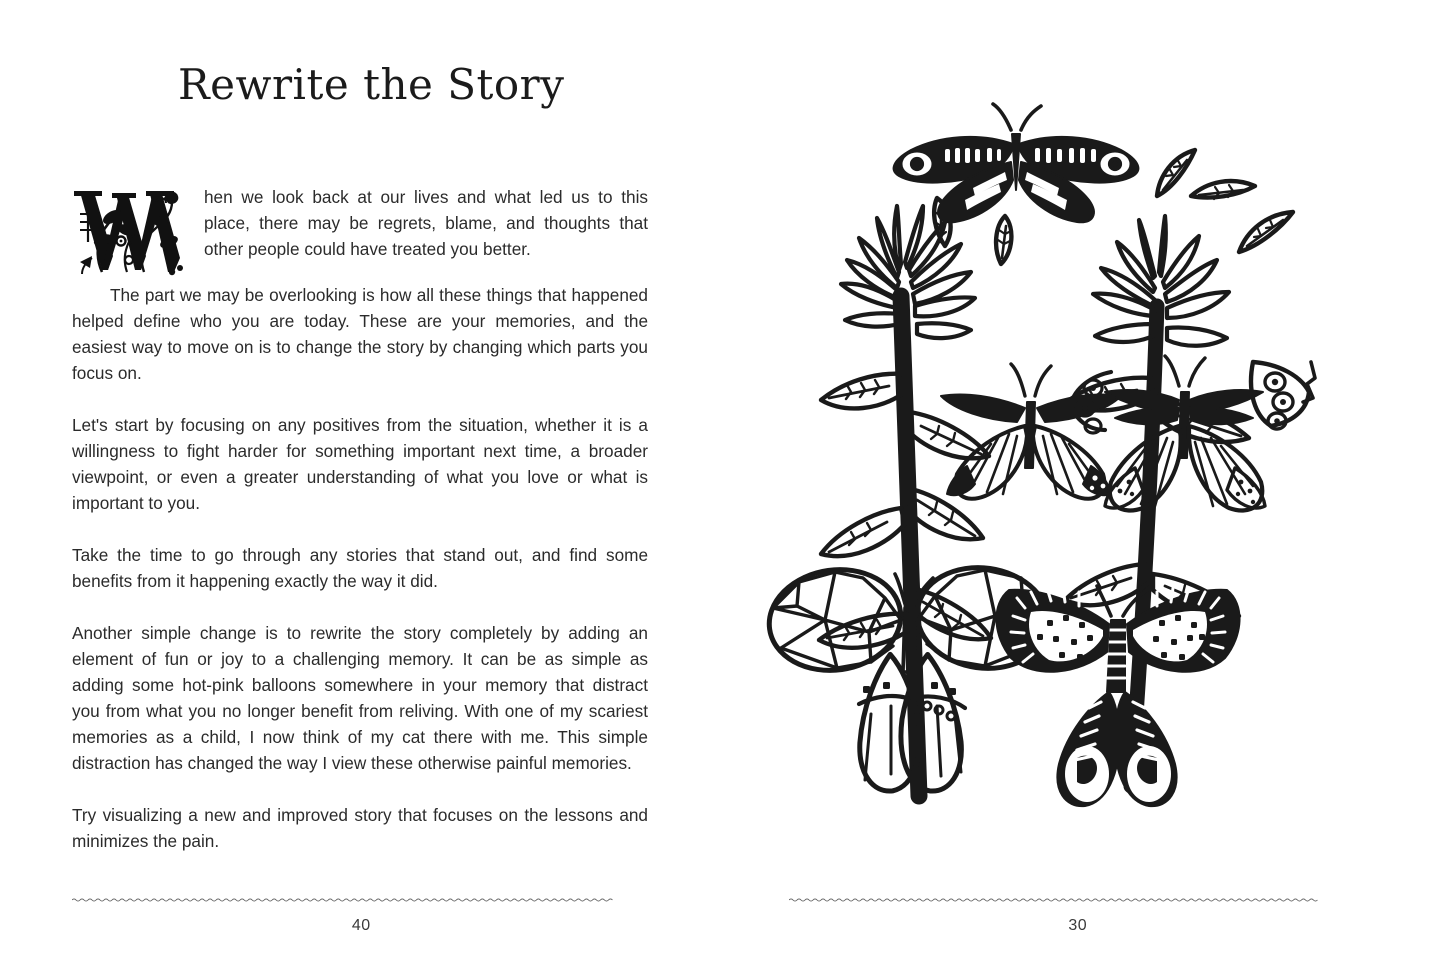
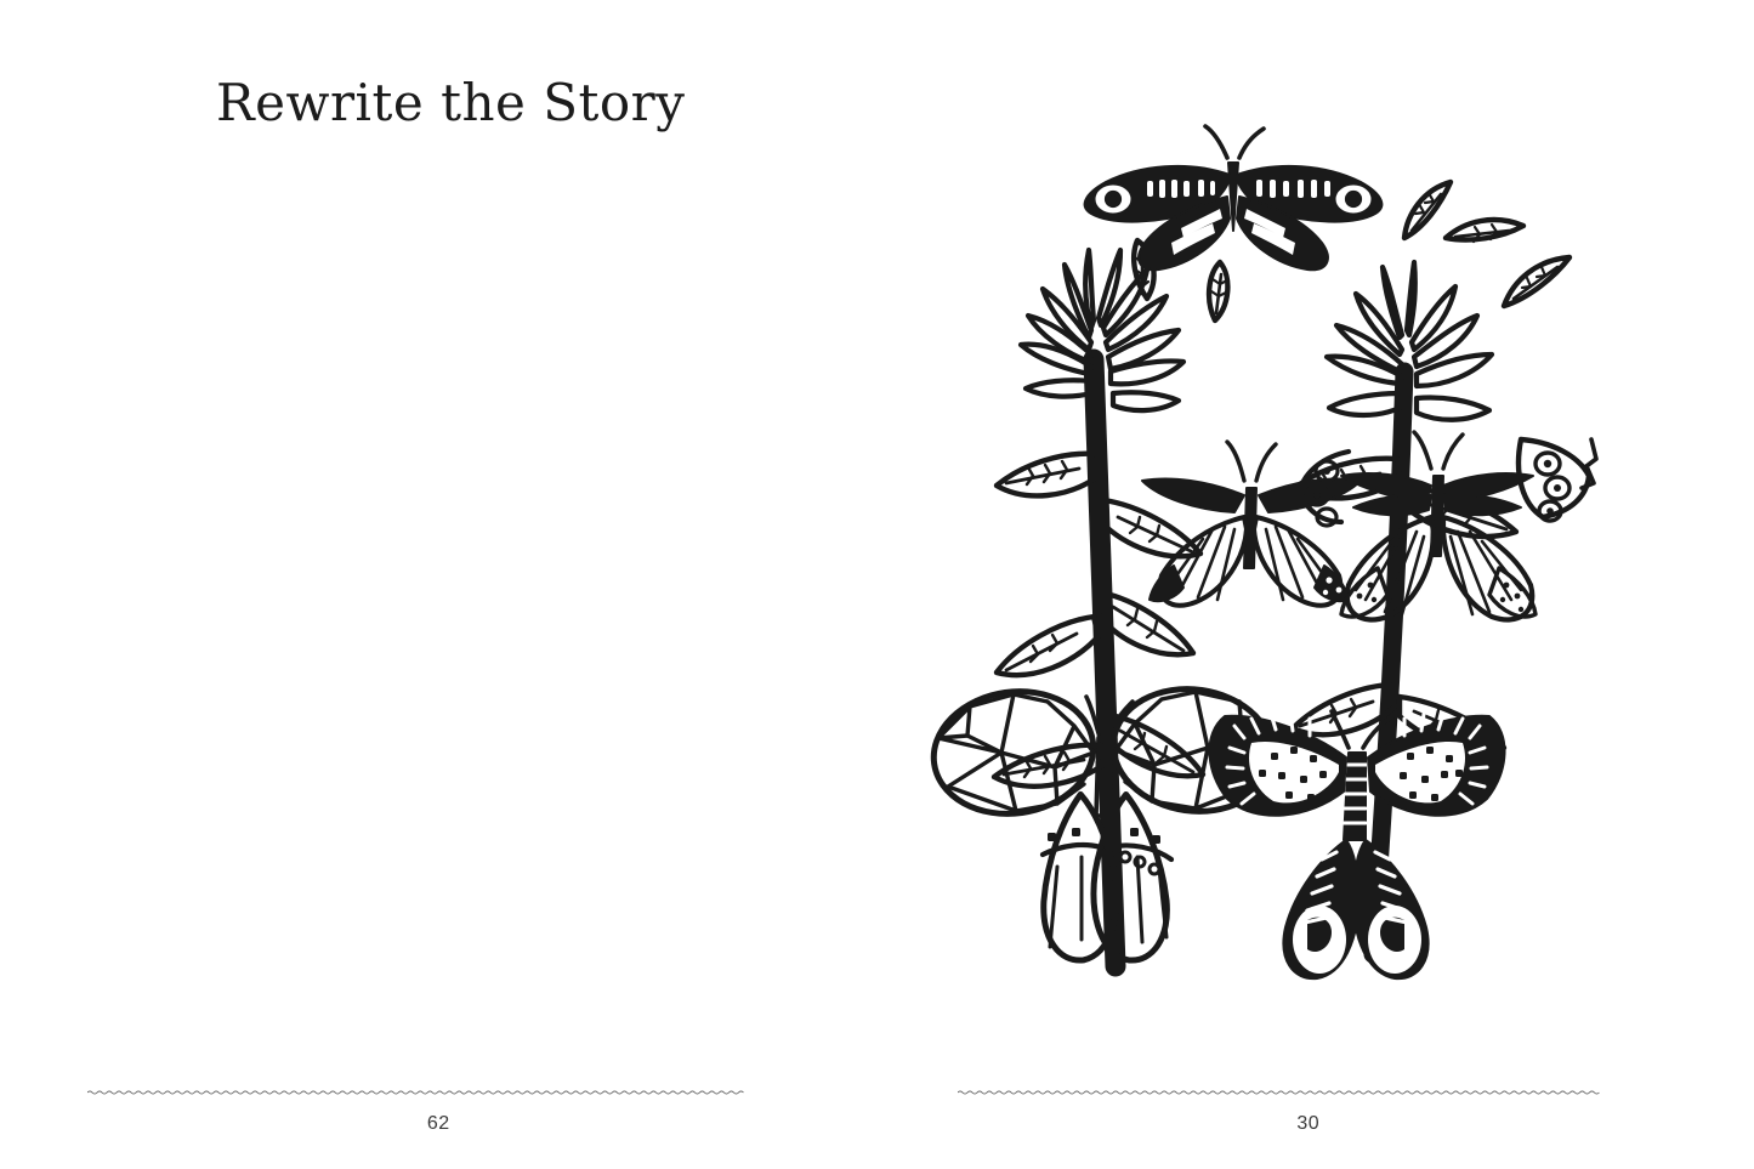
  Rewrite the Story
- hen we look back at our lives and what led us to this place, there may be regrets, blame, and thoughts that other people could have treated you better.
- The part we may be overlooking is how all these things that happened helped define who you are today. These are your memories, and the easiest way to move on is to change the story by changing which parts you focus on.
- Let's start by focusing on any positives from the situation, whether it is a willingness to fight harder for something important next time, a broader viewpoint, or even a greater understanding of what you love or what is important to you.
- Take the time to go through any stories that stand out, and find some benefits from it happening exactly the way it did.
- Another simple change is to rewrite the story completely by adding an element of fun or joy to a challenging memory. It can be as simple as adding some hot-pink balloons somewhere in your memory that distract you from what you no longer benefit from reliving. With one of my scariest memories as a child, I now think of my cat there with me. This simple distraction has changed the way I view these otherwise painful memories.
- Try visualizing a new and improved story that focuses on the lessons and minimizes the pain.
- 40
+ 62
  30
